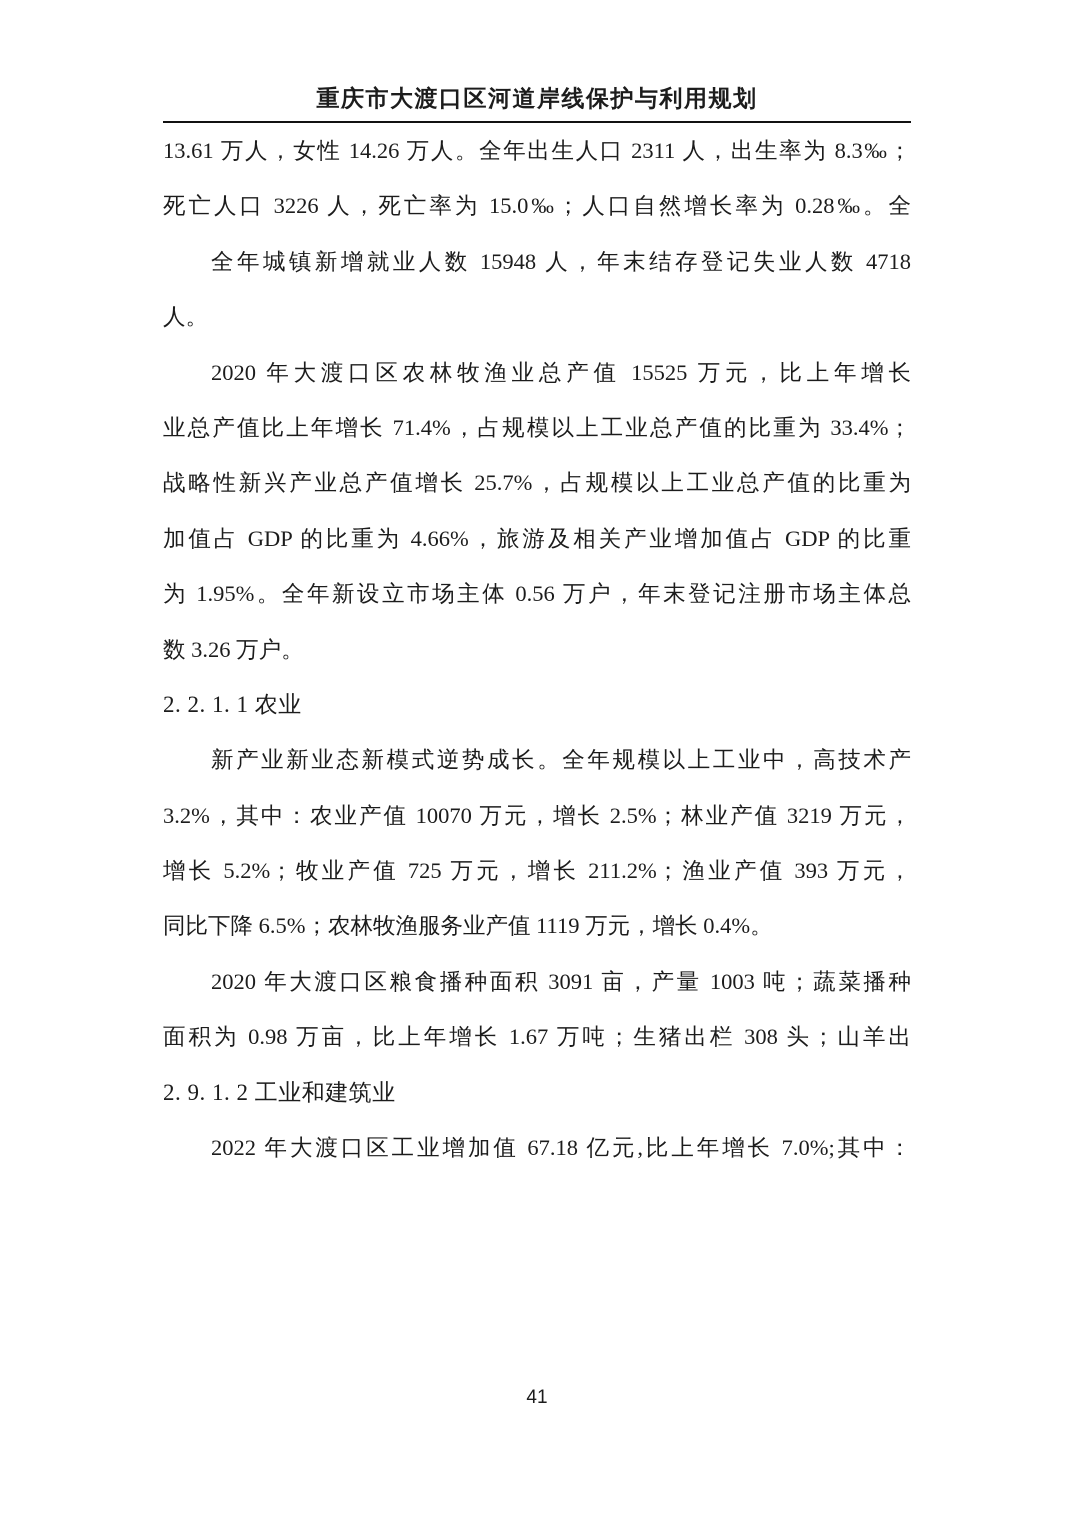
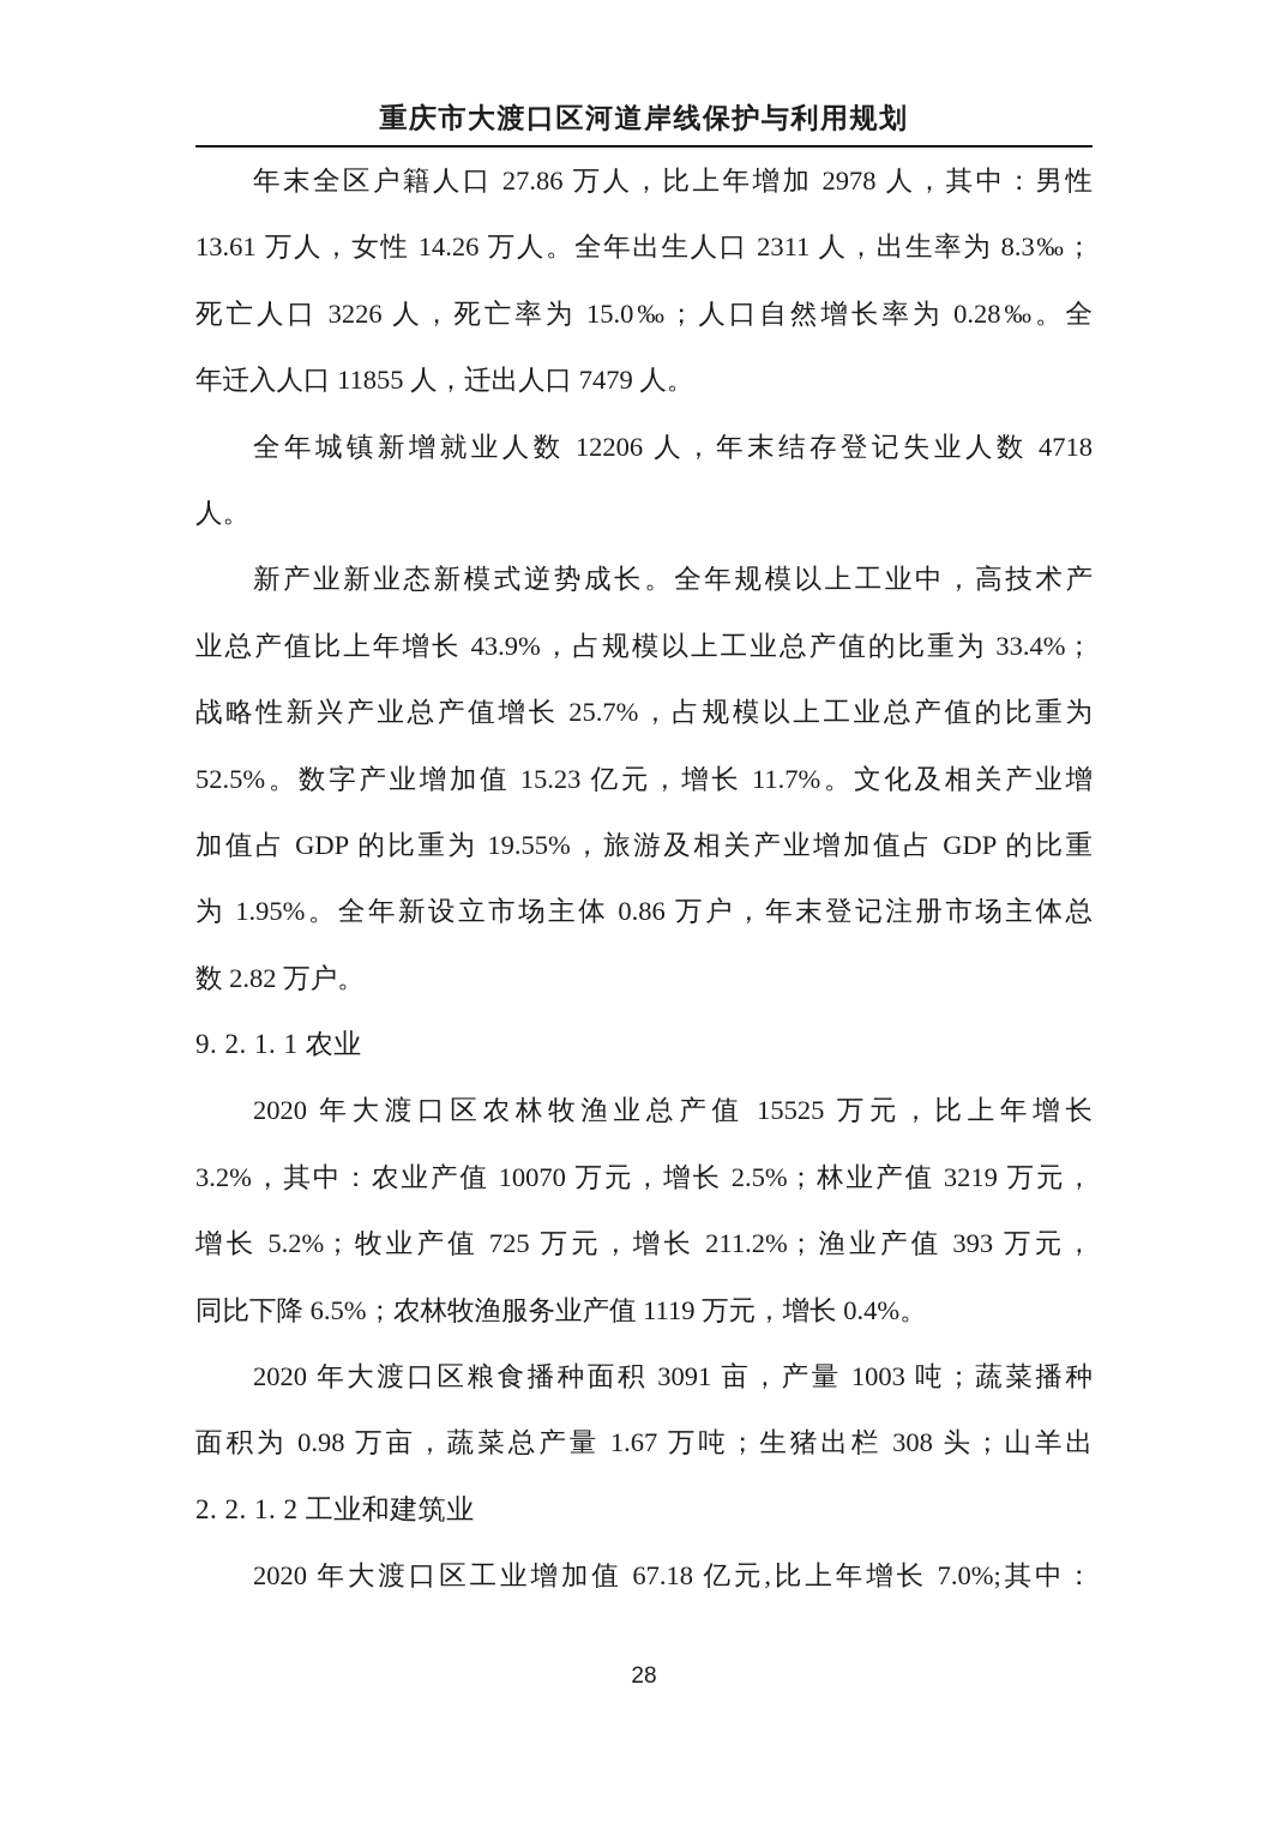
  重庆市大渡口区河道岸线保护与利用规划
+ 年末全区户籍人口 27.86 万人，比上年增加 2978 人，其中：男性
  13.61 万人，女性 14.26 万人。全年出生人口 2311 人，出生率为 8.3‰；
  死亡人口 3226 人，死亡率为 15.0‰；人口自然增长率为 0.28‰。全
+ 年迁入人口 11855 人，迁出人口 7479 人。
- 全年城镇新增就业人数 15948 人，年末结存登记失业人数 4718
+ 全年城镇新增就业人数 12206 人，年末结存登记失业人数 4718
  人。
- 2020 年大渡口区农林牧渔业总产值 15525 万元，比上年增长
+ 新产业新业态新模式逆势成长。全年规模以上工业中，高技术产
- 业总产值比上年增长 71.4%，占规模以上工业总产值的比重为 33.4%；
+ 业总产值比上年增长 43.9%，占规模以上工业总产值的比重为 33.4%；
  战略性新兴产业总产值增长 25.7%，占规模以上工业总产值的比重为
+ 52.5%。数字产业增加值 15.23 亿元，增长 11.7%。文化及相关产业增
- 加值占 GDP 的比重为 4.66%，旅游及相关产业增加值占 GDP 的比重
+ 加值占 GDP 的比重为 19.55%，旅游及相关产业增加值占 GDP 的比重
- 为 1.95%。全年新设立市场主体 0.56 万户，年末登记注册市场主体总
+ 为 1.95%。全年新设立市场主体 0.86 万户，年末登记注册市场主体总
- 数 3.26 万户。
+ 数 2.82 万户。
- 2. 2. 1. 1 农业
+ 9. 2. 1. 1 农业
- 新产业新业态新模式逆势成长。全年规模以上工业中，高技术产
+ 2020 年大渡口区农林牧渔业总产值 15525 万元，比上年增长
  3.2%，其中：农业产值 10070 万元，增长 2.5%；林业产值 3219 万元，
  增长 5.2%；牧业产值 725 万元，增长 211.2%；渔业产值 393 万元，
  同比下降 6.5%；农林牧渔服务业产值 1119 万元，增长 0.4%。
  2020 年大渡口区粮食播种面积 3091 亩，产量 1003 吨；蔬菜播种
- 面积为 0.98 万亩，比上年增长 1.67 万吨；生猪出栏 308 头；山羊出
+ 面积为 0.98 万亩，蔬菜总产量 1.67 万吨；生猪出栏 308 头；山羊出
- 2. 9. 1. 2 工业和建筑业
+ 2. 2. 1. 2 工业和建筑业
- 2022 年大渡口区工业增加值 67.18 亿元,比上年增长 7.0%;其中：
+ 2020 年大渡口区工业增加值 67.18 亿元,比上年增长 7.0%;其中：
- 41
+ 28
